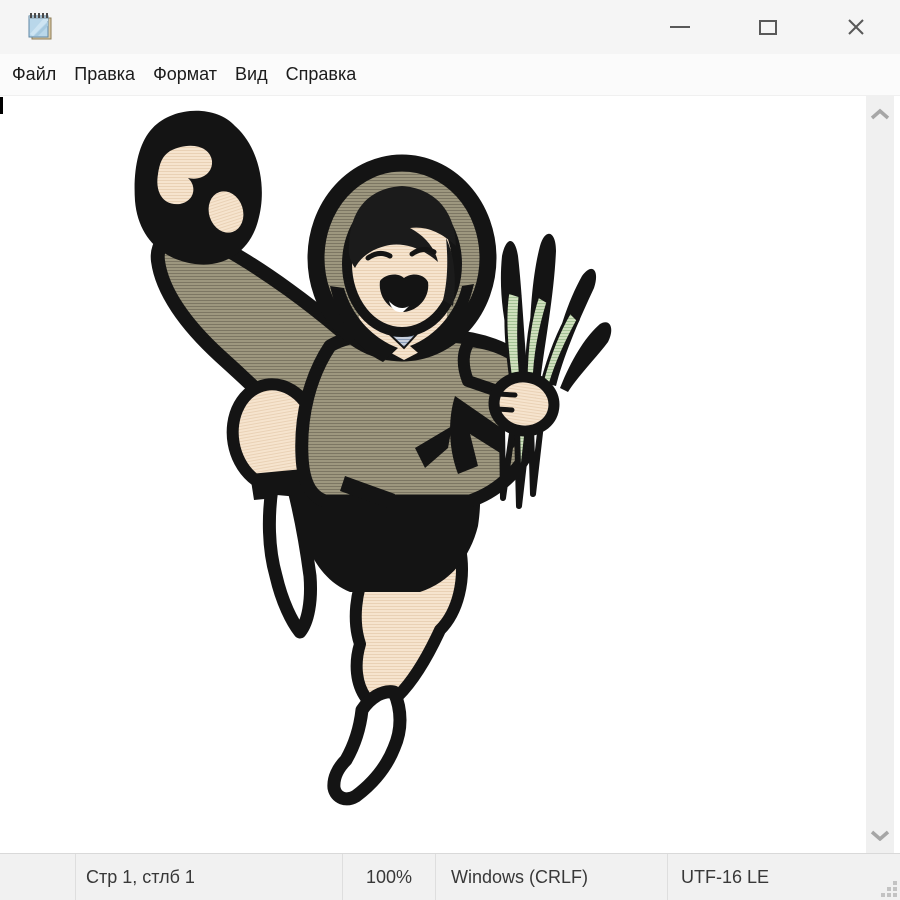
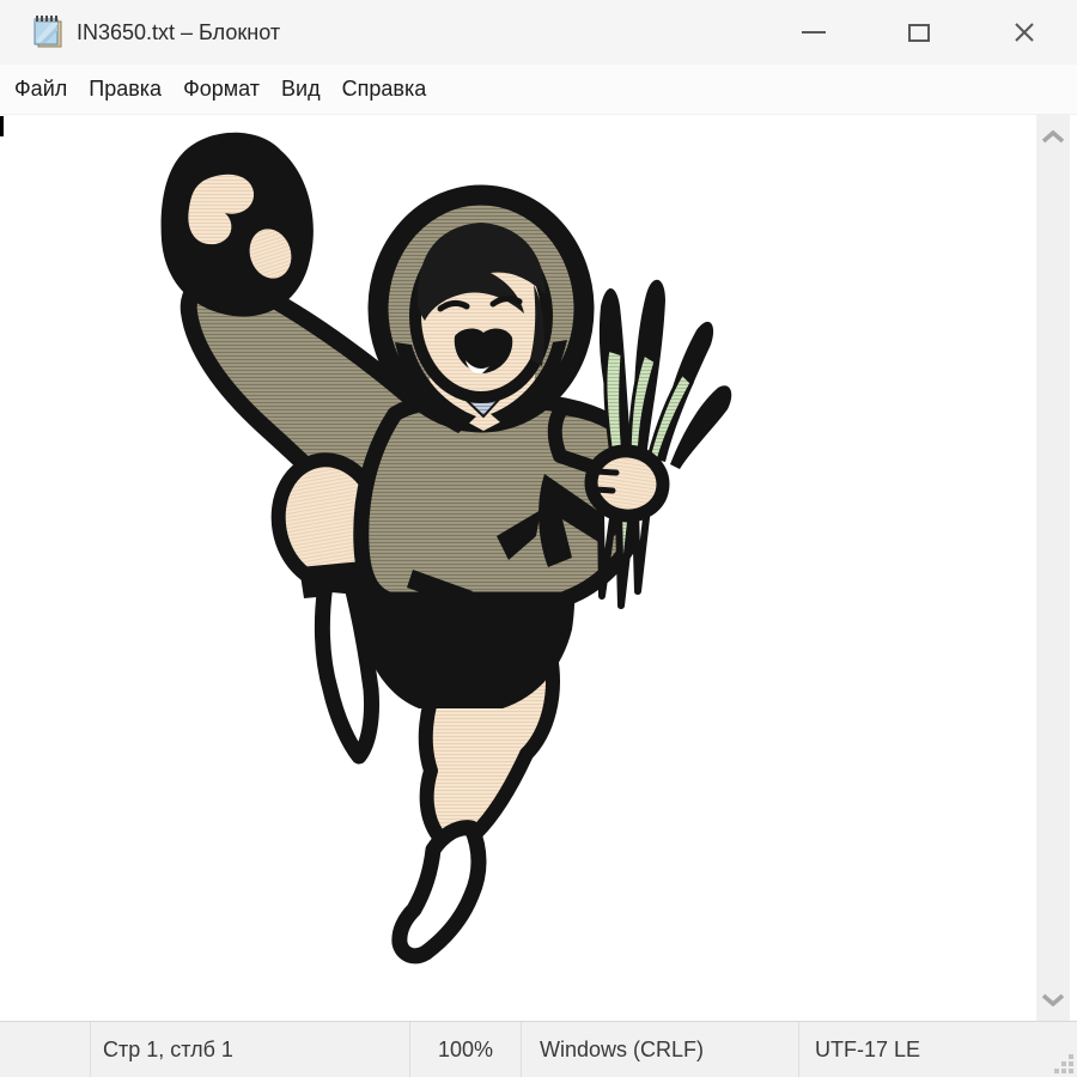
+ IN3650.txt – Блокнот
  Файл
  Правка
  Формат
  Вид
  Справка
  Стр 1, стлб 1
  100%
  Windows (CRLF)
- UTF-16 LE
+ UTF-17 LE
